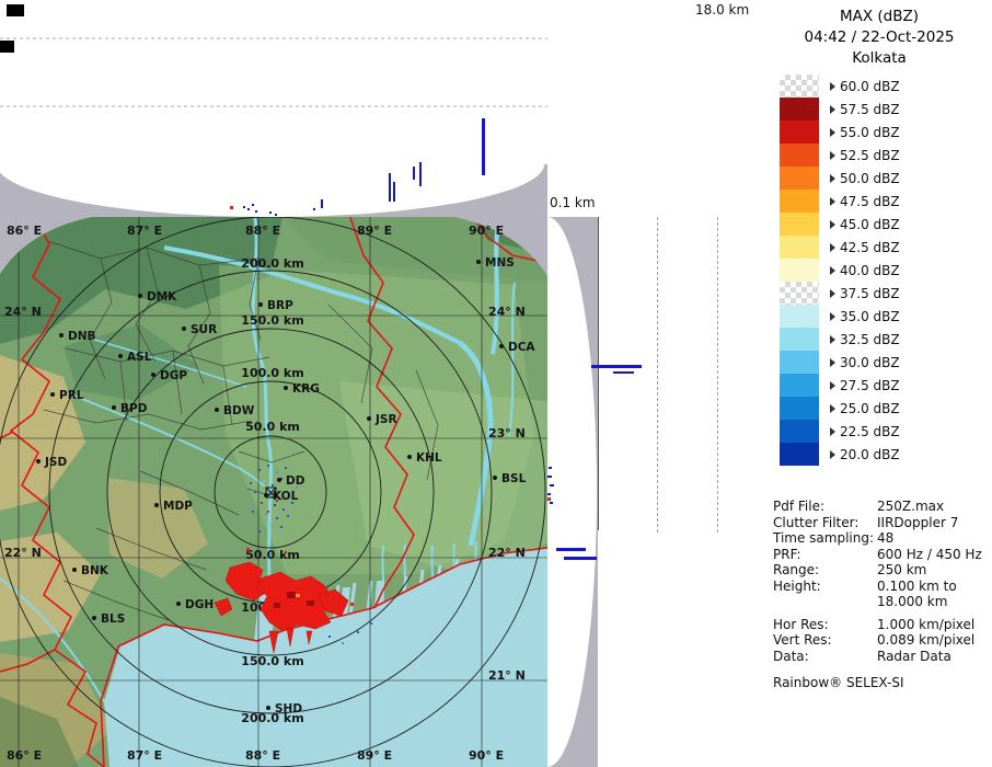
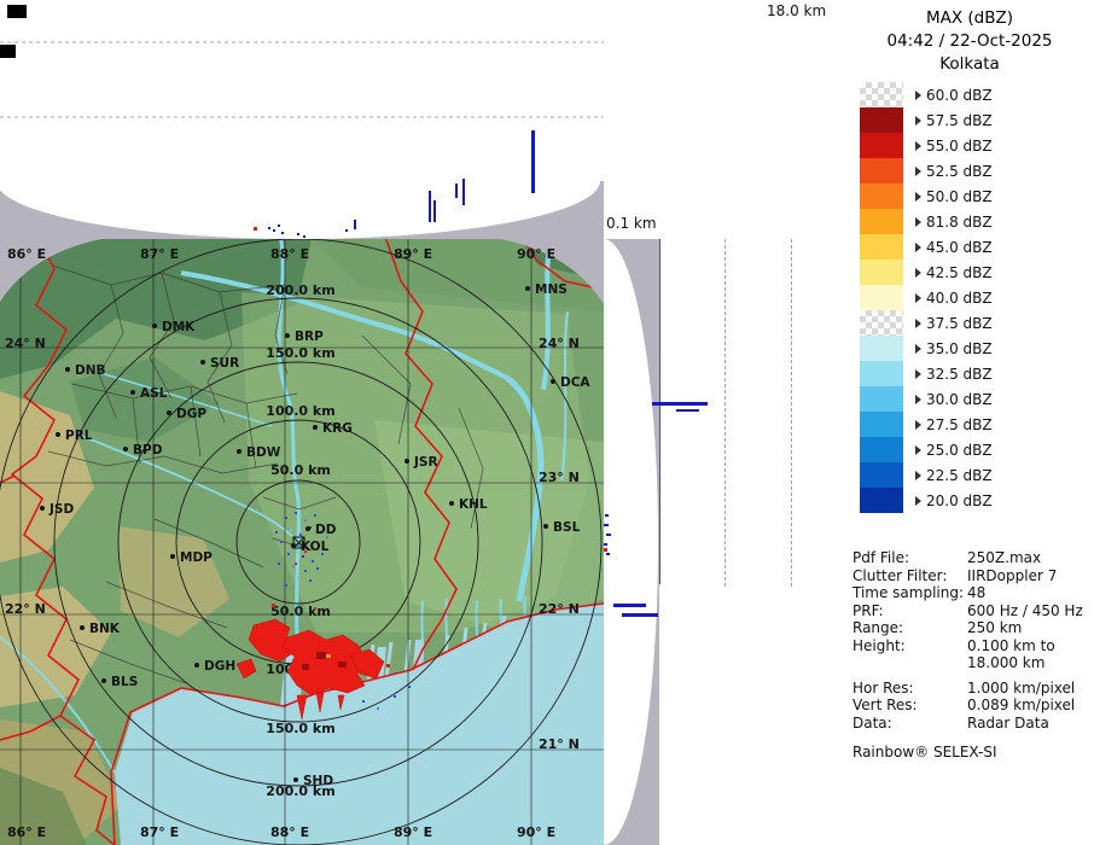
  18.0 km
  0.1 km
  200.0 km
  150.0 km
  100.0 km
  50.0 km
  50.0 km
  150.0 km
  200.0 km
  DMK
  BRP
  SUR
  DNB
  ASL
  DGP
  KRG
  PRL
  BPD
  BDW
  MNS
  DCA
  JSR
  KHL
  BSL
  JSD
  MDP
  DD
  KOL
  BNK
  BLS
  DGH
  SHD
  86° E
  86° E
  87° E
  87° E
  88° E
  88° E
  89° E
  89° E
  90° E
  90° E
  24° N
  22° N
  24° N
  23° N
  22° N
  21° N
  MAX (dBZ)
  04:42 / 22-Oct-2025
  Kolkata
  60.0 dBZ
  57.5 dBZ
  55.0 dBZ
  52.5 dBZ
  50.0 dBZ
- 47.5 dBZ
+ 81.8 dBZ
  45.0 dBZ
  42.5 dBZ
  40.0 dBZ
  37.5 dBZ
  35.0 dBZ
  32.5 dBZ
  30.0 dBZ
  27.5 dBZ
  25.0 dBZ
  22.5 dBZ
  20.0 dBZ
  Pdf File:
  250Z.max
  Clutter Filter:
  IIRDoppler 7
  Time sampling:
  48
  PRF:
  600 Hz / 450 Hz
  Range:
  250 km
  Height:
  0.100 km to
  18.000 km
  Hor Res:
  1.000 km/pixel
  Vert Res:
  0.089 km/pixel
  Data:
  Radar Data
  Rainbow® SELEX-SI
